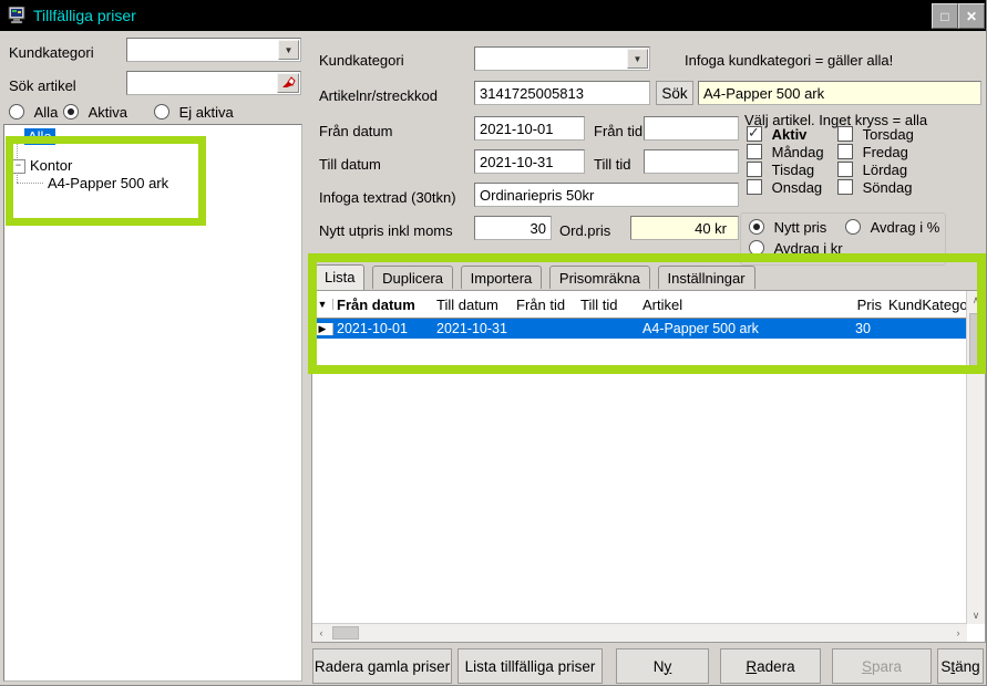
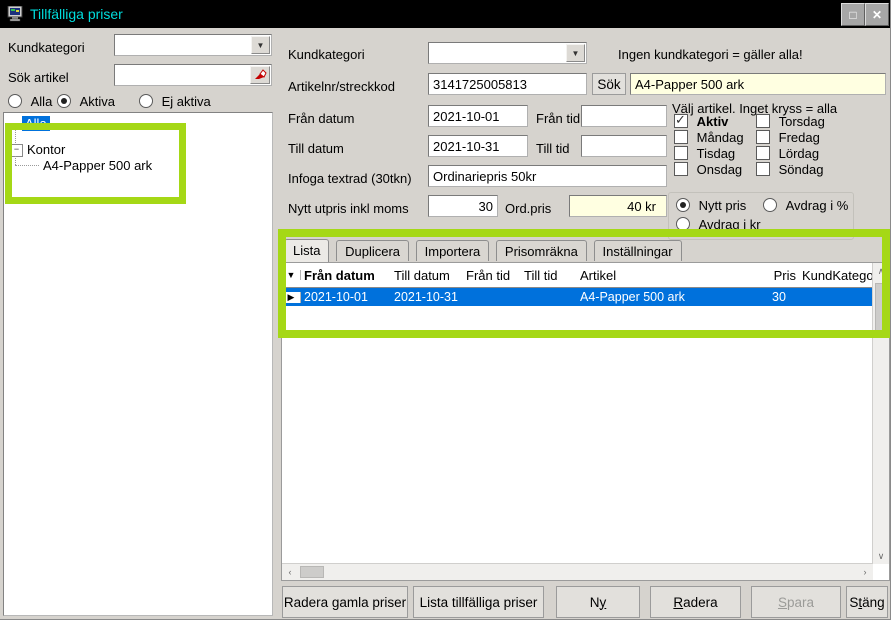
  Tillfälliga priser
  □
  ✕
  Kundkategori
  ▼
  Sök artikel
  Alla
  Aktiva
  Ej aktiva
  Alla
  −
  Kontor
  A4-Papper 500 ark
  Kundkategori
  ▼
- Infoga kundkategori = gäller alla!
+ Ingen kundkategori = gäller alla!
  Artikelnr/streckkod
  3141725005813
  Sök
  A4-Papper 500 ark
  Välj artikel. Inget kryss = alla
  Aktiv
  Måndag
  Tisdag
  Onsdag
  Torsdag
  Fredag
  Lördag
  Söndag
  Från datum
  2021-10-01
  Från tid
  Till datum
  2021-10-31
  Till tid
  Infoga textrad (30tkn)
  Ordinariepris 50kr
  Nytt utpris inkl moms
  30
  Ord.pris
  40 kr
  Nytt pris
  Avdrag i %
  Avdrag i kr
  Lista Duplicera Importera Prisomräkna Inställningar
  ▼
  Från datum
  Till datum
  Från tid
  Till tid
  Artikel
  Pris
  KundKatego
  ▶
  2021-10-01
  2021-10-31
  A4-Papper 500 ark
  30
  ∧
  ∨
  ‹
  ›
  Radera gamla priser
  Lista tillfälliga priser
  N
  y
  R
  adera
  S
  para
  S
  t
  äng
